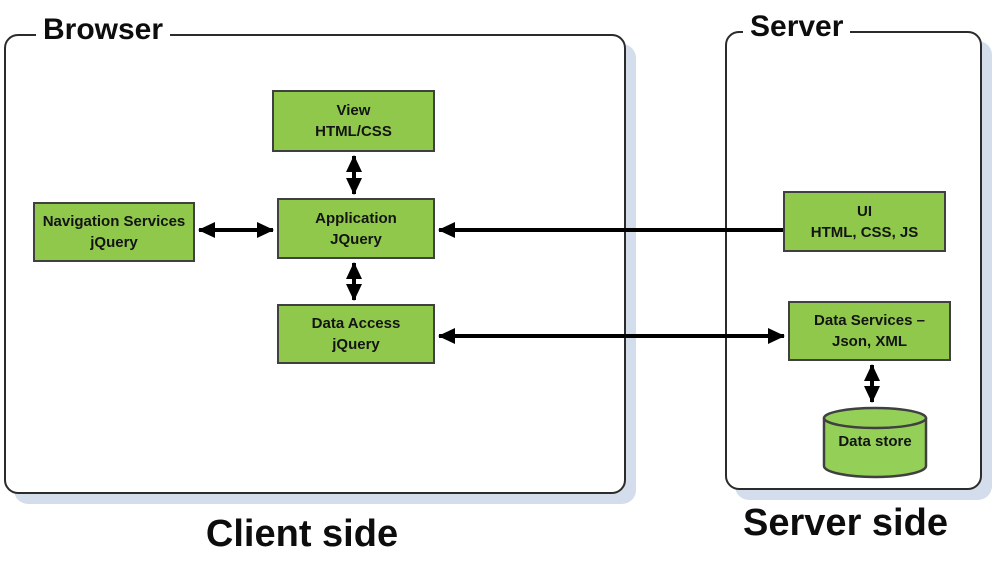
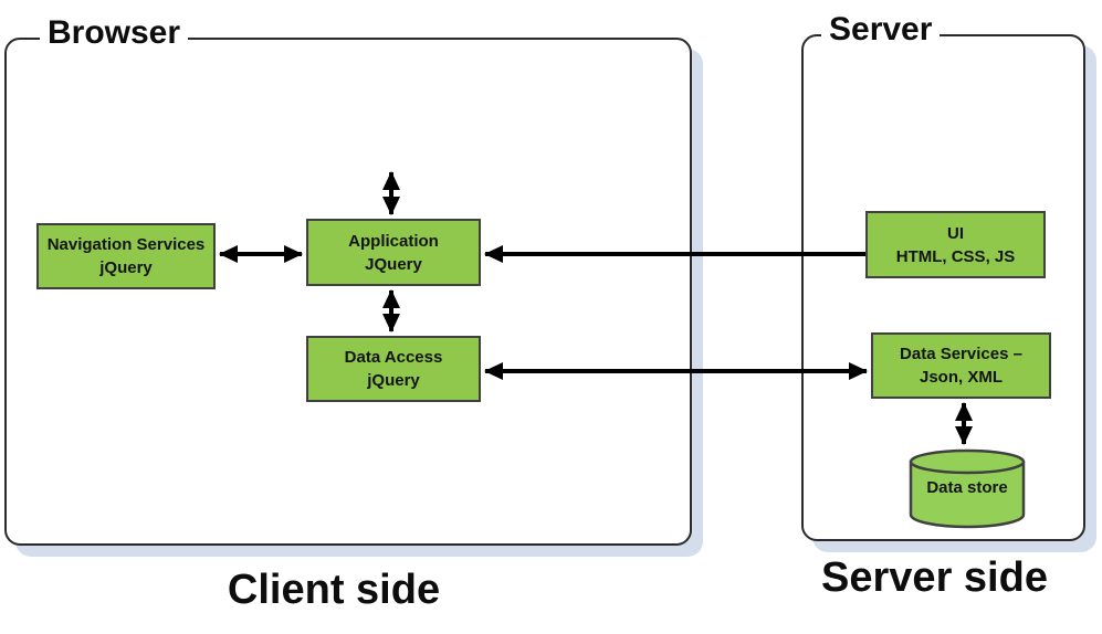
  Browser
  Server
- View
- HTML/CSS
  Navigation Services
  jQuery
  Application
  JQuery
  Data Access
  jQuery
  UI
  HTML, CSS, JS
  Data Services –
  Json, XML
  Data store
  Client side
  Server side
